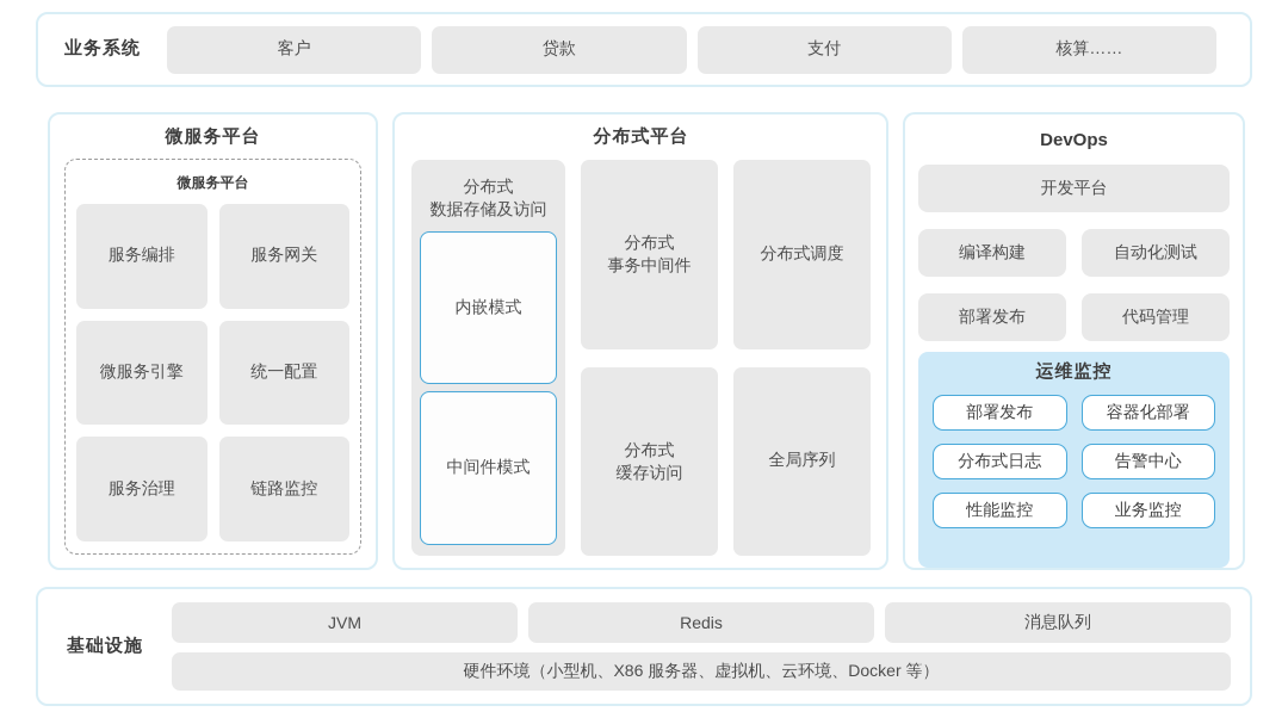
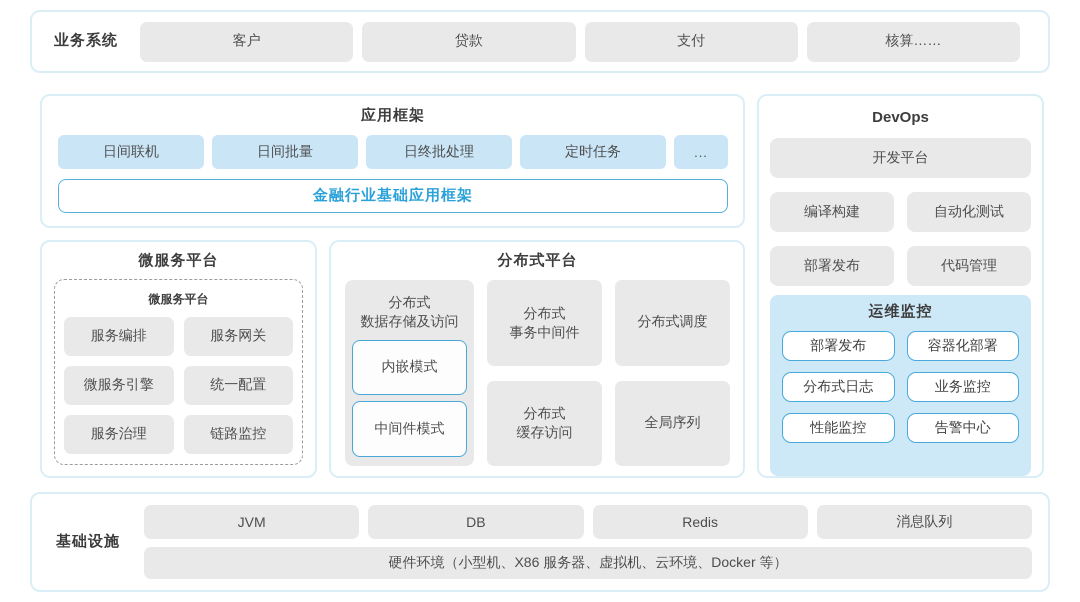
  业务系统
  客户
  贷款
  支付
  核算……
+ 应用框架
+ 日间联机
+ 日间批量
+ 日终批处理
+ 定时任务
+ ...
+ 金融行业基础应用框架
  微服务平台
  微服务平台
  服务编排
  服务网关
  微服务引擎
  统一配置
  服务治理
  链路监控
  分布式平台
  分布式
  数据存储及访问
  内嵌模式
  中间件模式
  分布式
  事务中间件
  分布式
  缓存访问
  分布式调度
  全局序列
  DevOps
  开发平台
  编译构建
  自动化测试
  部署发布
  代码管理
  运维监控
  部署发布
  容器化部署
  分布式日志
- 告警中心
+ 业务监控
  性能监控
- 业务监控
+ 告警中心
  基础设施
  JVM
+ DB
  Redis
  消息队列
  硬件环境（小型机、X86 服务器、虚拟机、云环境、Docker 等）
